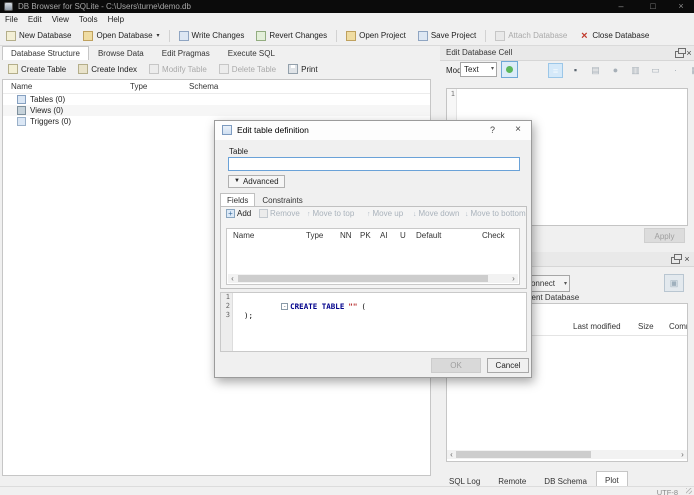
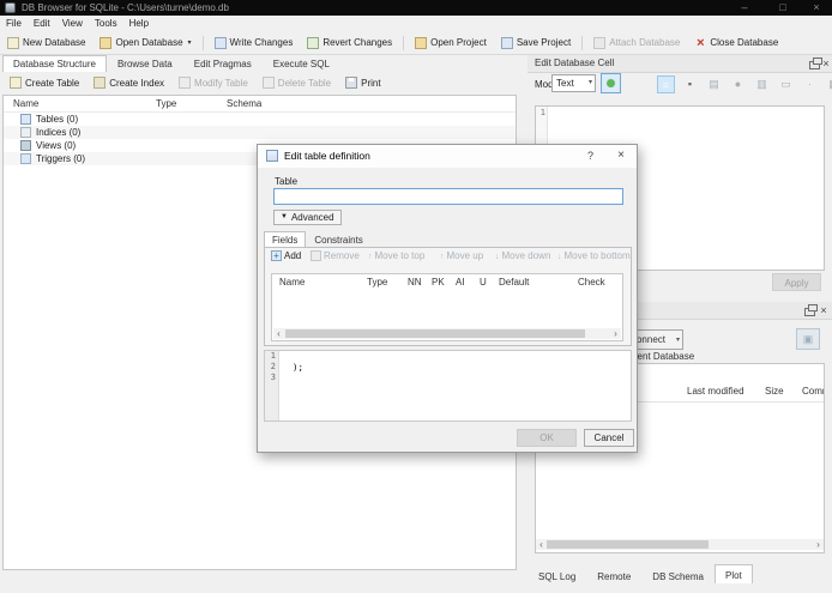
  DB Browser for SQLite - C:\Users\turne\demo.db
  –
  □
  ×
  File
  Edit
  View
  Tools
  Help
  New Database
  Open Database
  Write Changes
  Revert Changes
  Open Project
  Save Project
  Attach Database
  Close Database
  Database Structure
  Browse Data
  Edit Pragmas
  Execute SQL
  Create Table
  Create Index
  Modify Table
  Delete Table
  Print
  Name
  Type
  Schema
  Tables (0)
+ Indices (0)
  Views (0)
  Triggers (0)
  Edit Database Cell
  Text
  1
  Apply
  ent Database
  Last modified
  Size
  SQL Log
  Remote
  DB Schema
  Plot
- UTF-8
  Edit table definition
  ?
  ×
  Table
  Advanced
  Fields
  Constraints
  Add
  Remove
  Move to top
  Move up
  Move down
  Move to bottom
  Name
  Type
  NN
  PK
  AI
  U
  Default
  Check
  1
  2
  3
- CREATE TABLE "" (
  );
  OK
  Cancel
